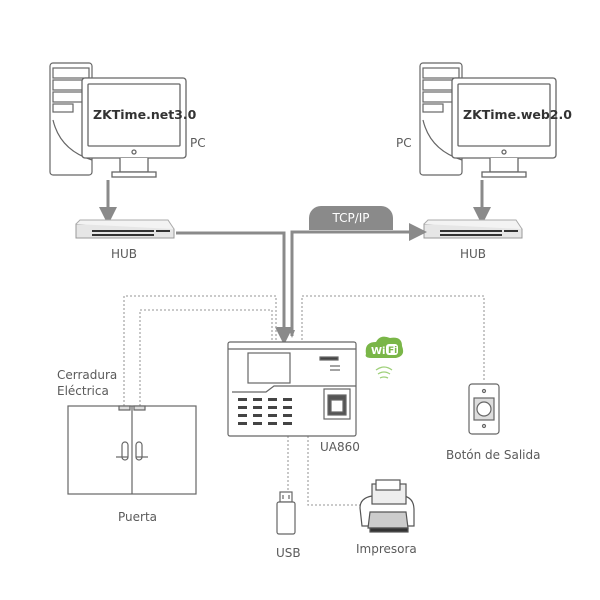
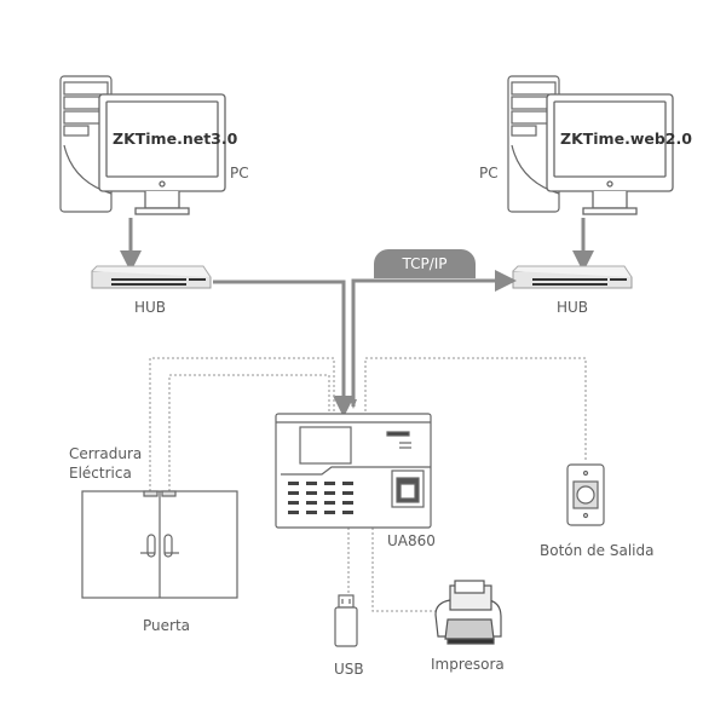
- Wi
- Fi
  ZKTime.net3.0
  ZKTime.web2.0
  PC
  PC
  HUB
  HUB
  TCP/IP
  UA860
  Cerradura
  Eléctrica
  Puerta
  Botón de Salida
  USB
  Impresora
